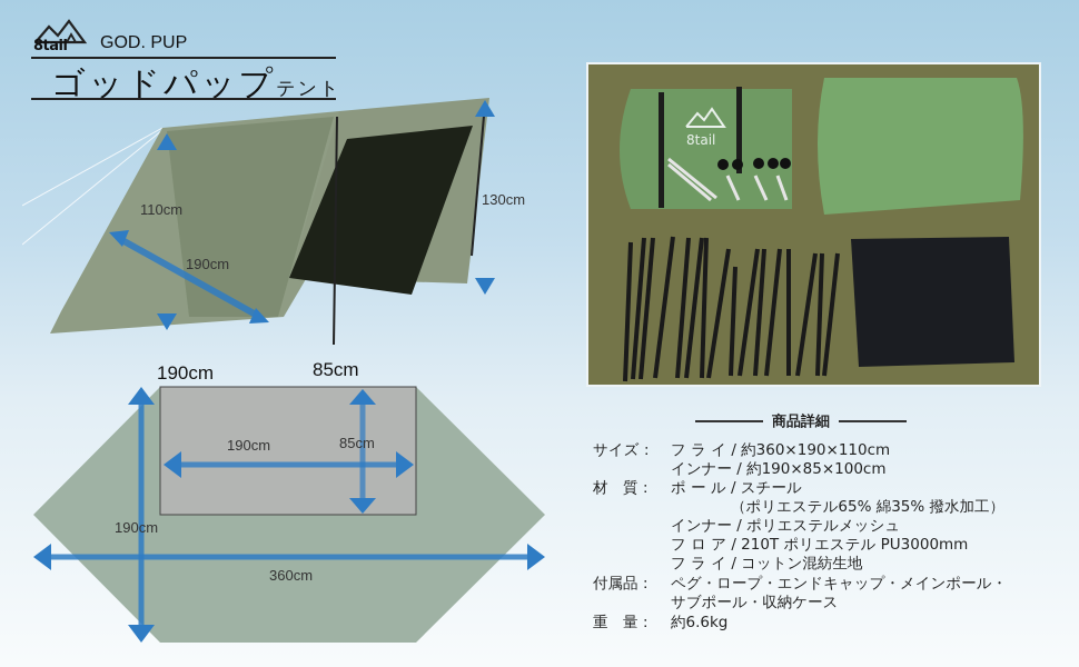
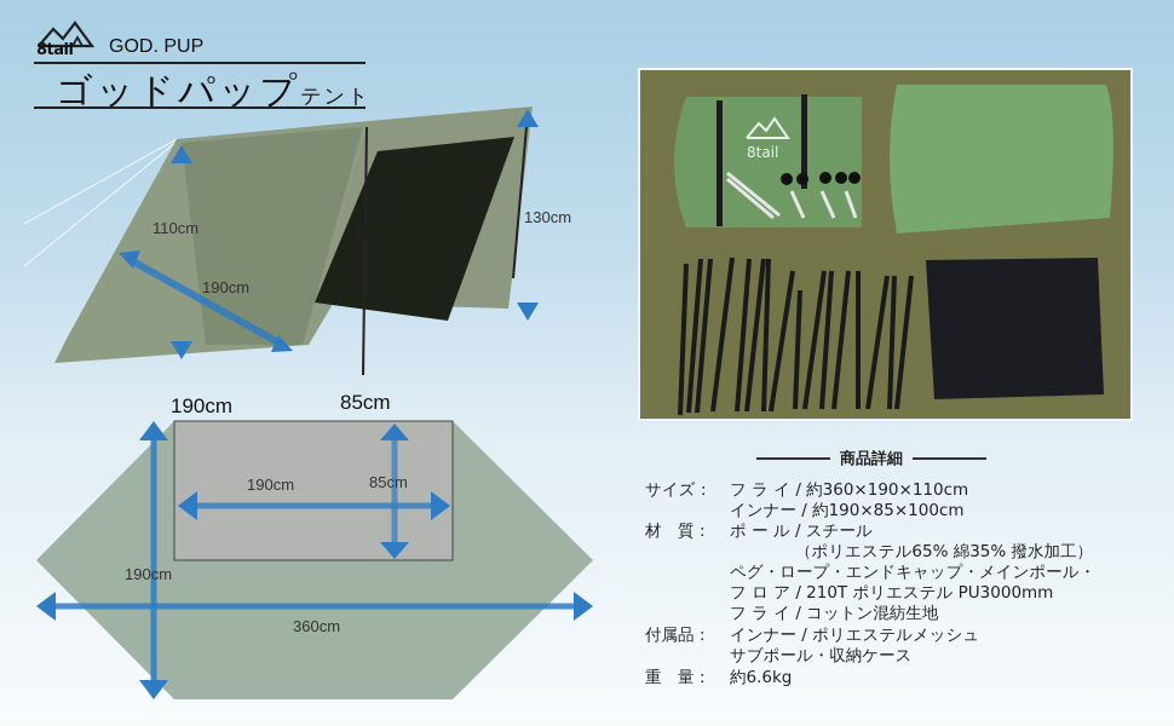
  8tail
  GOD. PUP
  ゴッドパップテント
  110cm
  190cm
  130cm
  190cm
  85cm
  190cm
  85cm
  190cm
  360cm
  8tail
  商品詳細
  サイズ： フ ラ イ / 約360×190×110cm
  インナー / 約190×85×100cm
  材 質： ポ ー ル / スチール
  （ポリエステル65% 綿35% 撥水加工）
- インナー / ポリエステルメッシュ
+ ペグ・ロープ・エンドキャップ・メインポール・
  フ ロ ア / 210T ポリエステル PU3000mm
  フ ラ イ / コットン混紡生地
- 付属品： ペグ・ロープ・エンドキャップ・メインポール・
+ 付属品： インナー / ポリエステルメッシュ
  サブポール・収納ケース
  重 量： 約6.6kg
